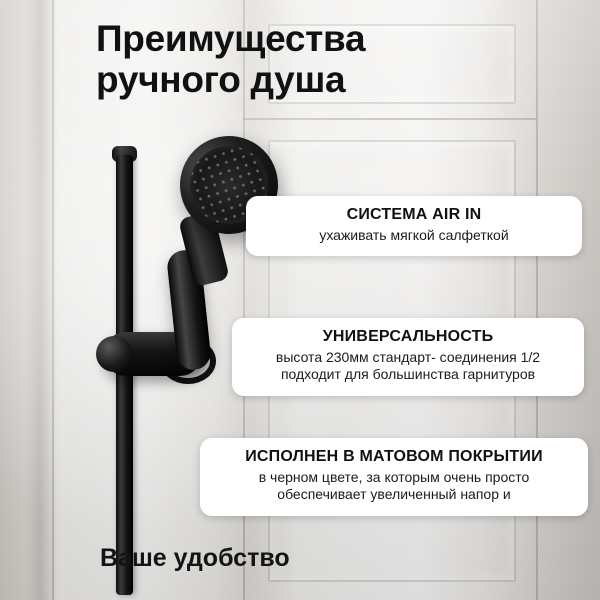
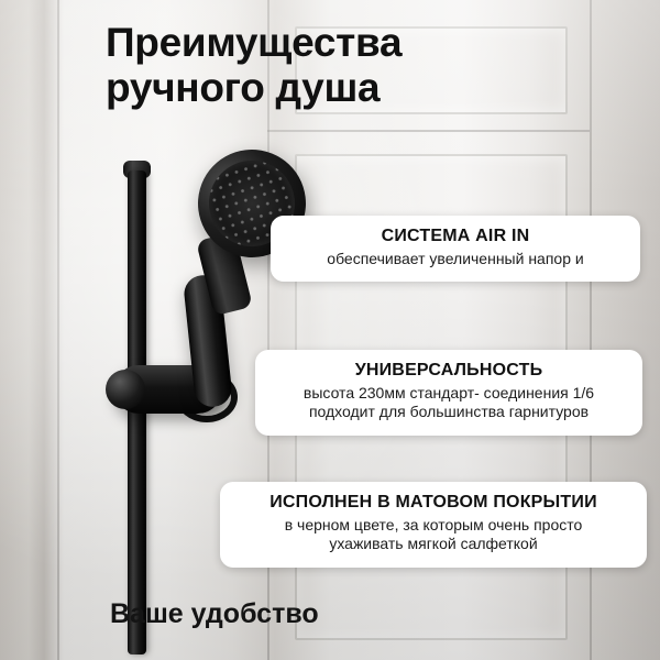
  Преимущества
  ручного душа
  СИСТЕМА AIR IN
- ухаживать мягкой салфеткой
+ обеспечивает увеличенный напор и
  УНИВЕРСАЛЬНОСТЬ
- высота 230мм стандарт- соединения 1/2
+ высота 230мм стандарт- соединения 1/6
  подходит для большинства гарнитуров
  ИСПОЛНЕН В МАТОВОМ ПОКРЫТИИ
  в черном цвете, за которым очень просто
- обеспечивает увеличенный напор и
+ ухаживать мягкой салфеткой
  Ваше удобство
